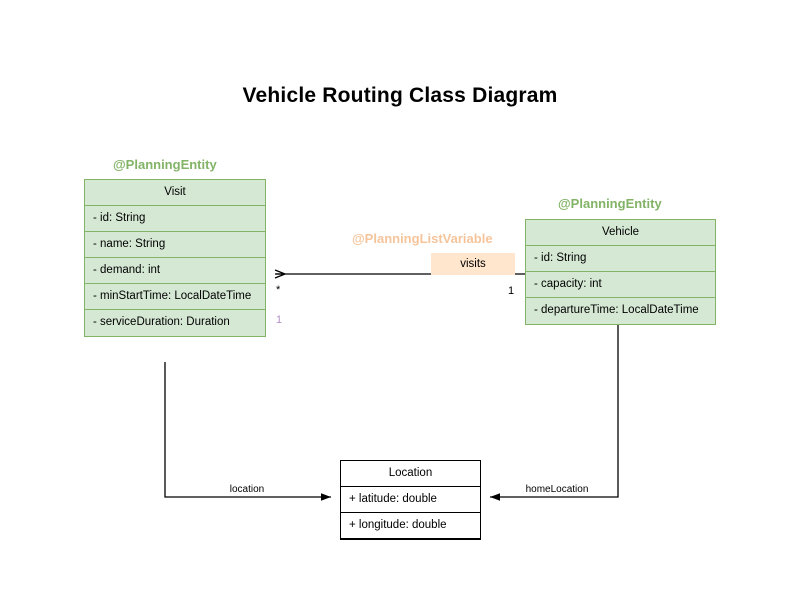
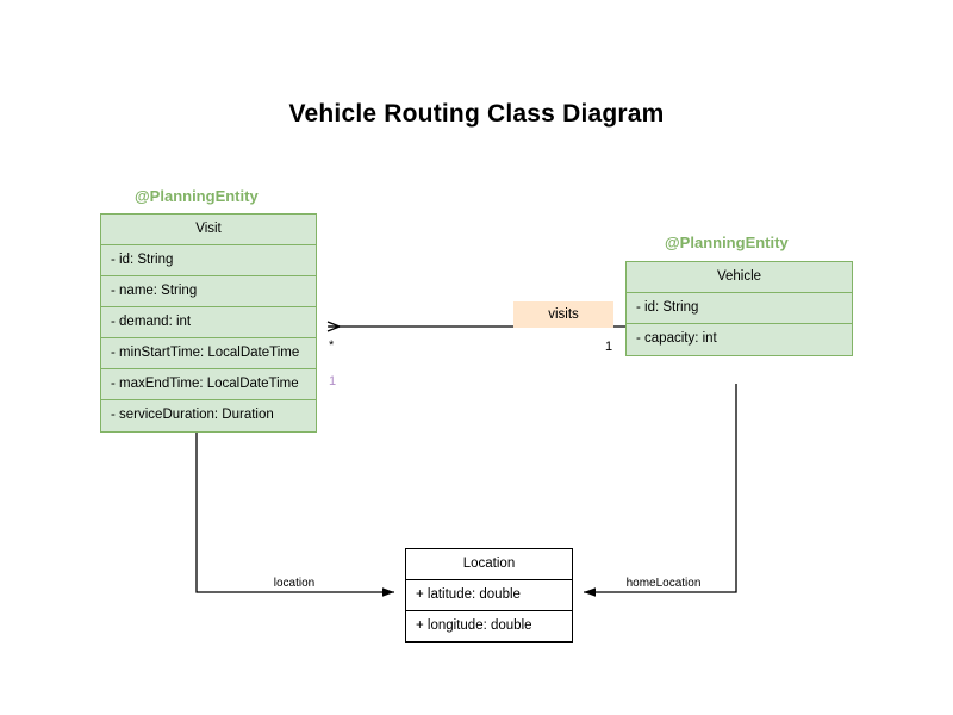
  Vehicle Routing Class Diagram
  @PlanningEntity
  Visit
  - id: String
  - name: String
  - demand: int
  - minStartTime: LocalDateTime
+ - maxEndTime: LocalDateTime
  - serviceDuration: Duration
  @PlanningEntity
  Vehicle
  - id: String
  - capacity: int
- - departureTime: LocalDateTime
  Location
  + latitude: double
  + longitude: double
- @PlanningListVariable
  visits
  *
  1
  1
  location
  homeLocation
